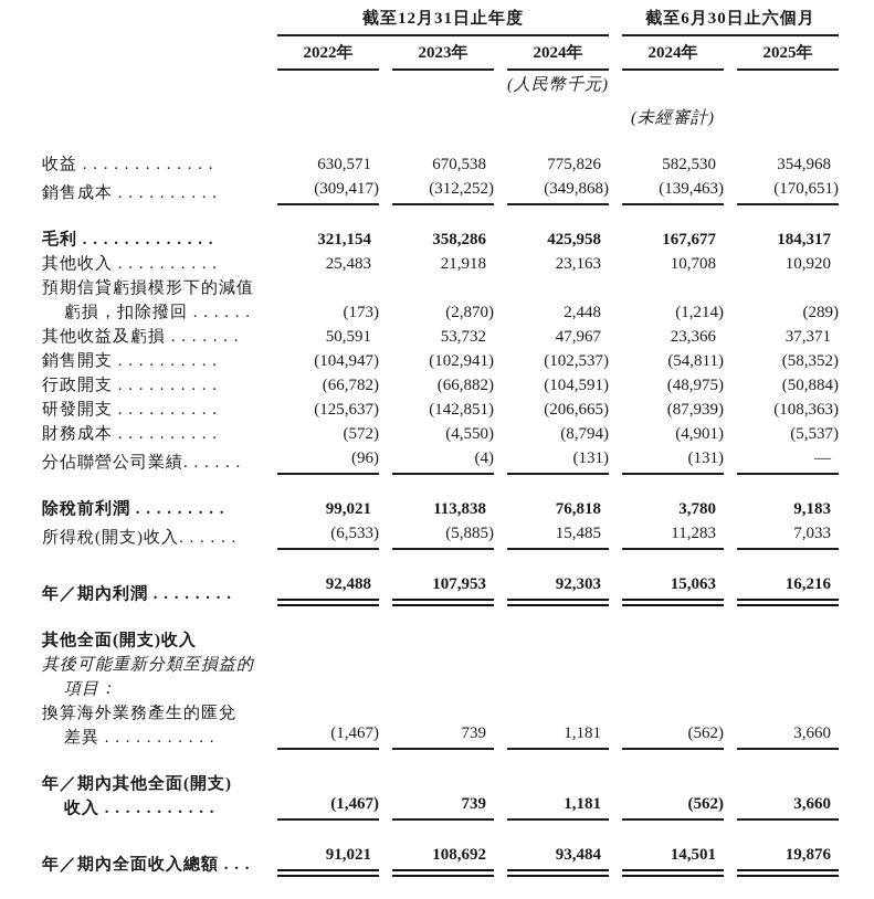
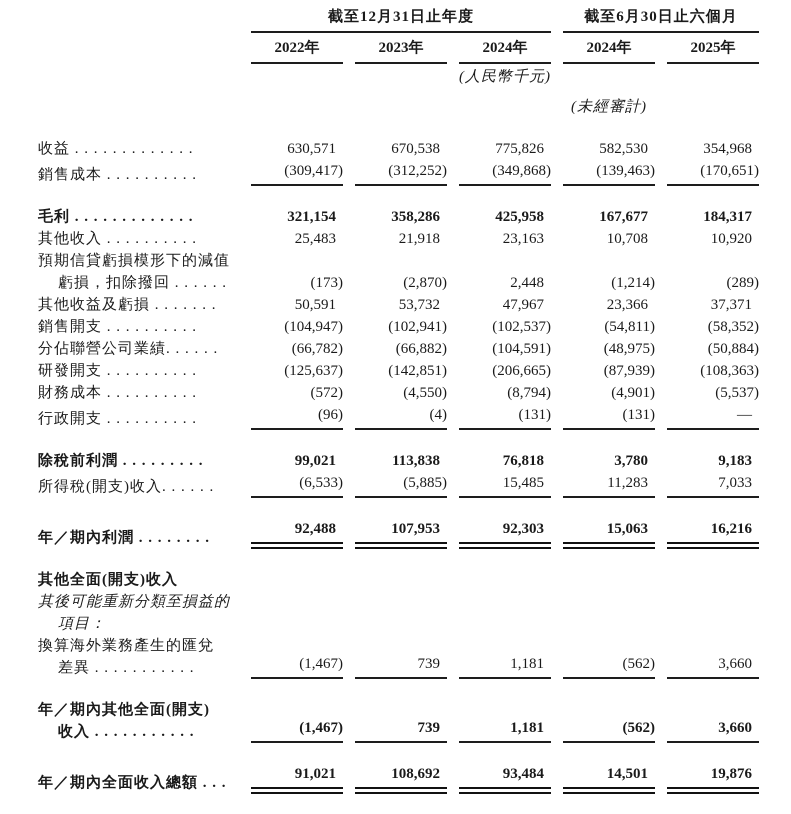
  	截至12月31日止年度	截至6月30日止六個月
  	2022年	2023年	2024年	2024年	2025年
  			(人民幣千元)
  				(未經審計)
  收益 . . . . . . . . . . . . .	630,571	670,538	775,826	582,530	354,968
  銷售成本 . . . . . . . . . .	(309,417)	(312,252)	(349,868)	(139,463)	(170,651)
  毛利 . . . . . . . . . . . . .	321,154	358,286	425,958	167,677	184,317
  其他收入 . . . . . . . . . .	25,483	21,918	23,163	10,708	10,920
  預期信貸虧損模形下的減值虧損，扣除撥回 . . . . . .	(173)	(2,870)	2,448	(1,214)	(289)
  其他收益及虧損 . . . . . . .	50,591	53,732	47,967	23,366	37,371
  銷售開支 . . . . . . . . . .	(104,947)	(102,941)	(102,537)	(54,811)	(58,352)
- 行政開支 . . . . . . . . . .	(66,782)	(66,882)	(104,591)	(48,975)	(50,884)
+ 分佔聯營公司業績. . . . . .	(66,782)	(66,882)	(104,591)	(48,975)	(50,884)
  研發開支 . . . . . . . . . .	(125,637)	(142,851)	(206,665)	(87,939)	(108,363)
  財務成本 . . . . . . . . . .	(572)	(4,550)	(8,794)	(4,901)	(5,537)
- 分佔聯營公司業績. . . . . .	(96)	(4)	(131)	(131)	—
+ 行政開支 . . . . . . . . . .	(96)	(4)	(131)	(131)	—
  除稅前利潤 . . . . . . . . .	99,021	113,838	76,818	3,780	9,183
  所得稅(開支)收入. . . . . .	(6,533)	(5,885)	15,485	11,283	7,033
  年／期內利潤 . . . . . . . .	92,488	107,953	92,303	15,063	16,216
  其他全面(開支)收入
  其後可能重新分類至損益的項目：
  換算海外業務產生的匯兌差異 . . . . . . . . . . .	(1,467)	739	1,181	(562)	3,660
  年／期內其他全面(開支)收入 . . . . . . . . . . .	(1,467)	739	1,181	(562)	3,660
  年／期內全面收入總額 . . .	91,021	108,692	93,484	14,501	19,876
